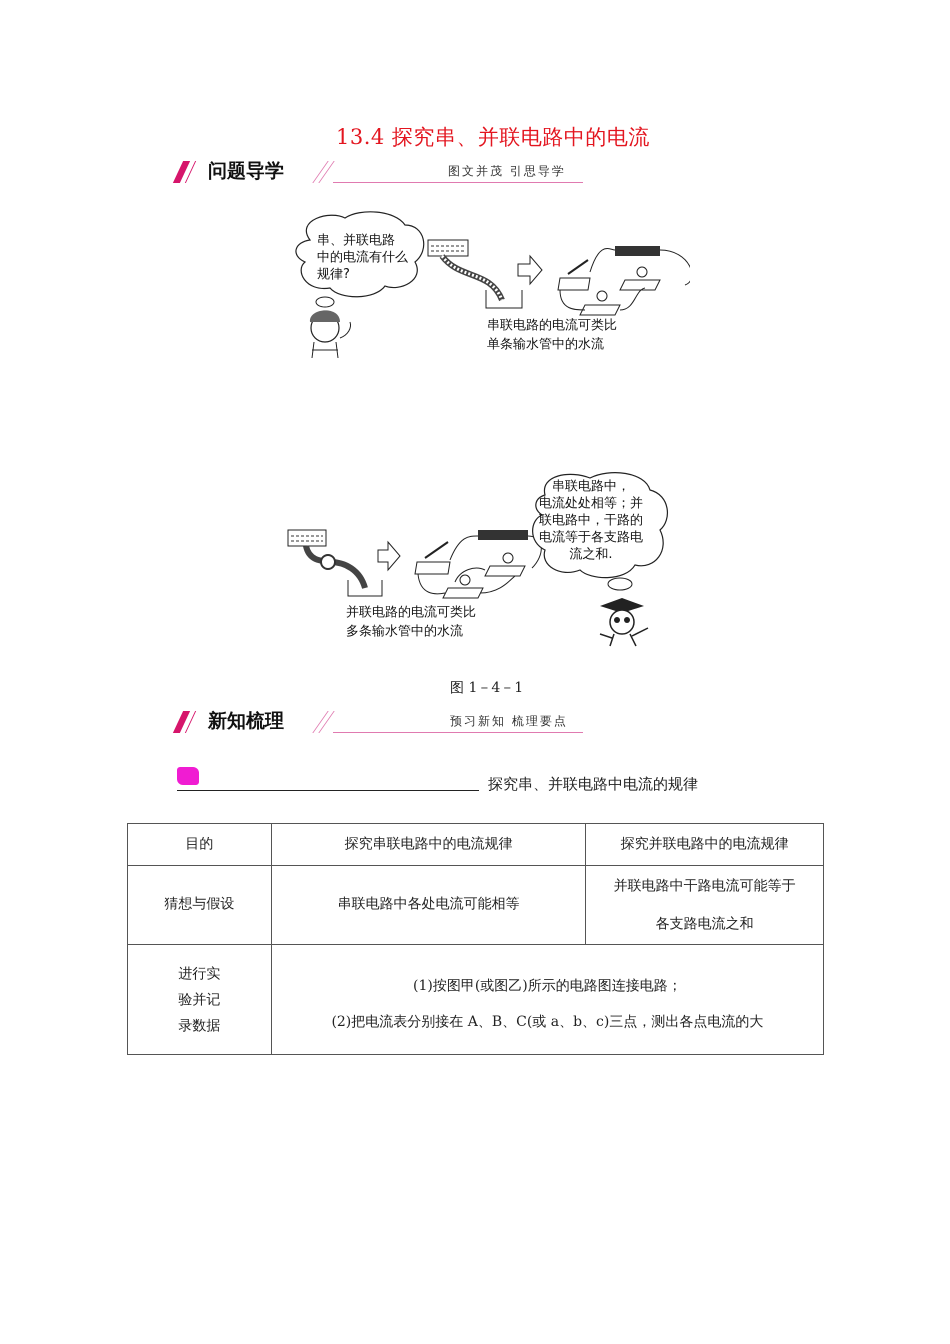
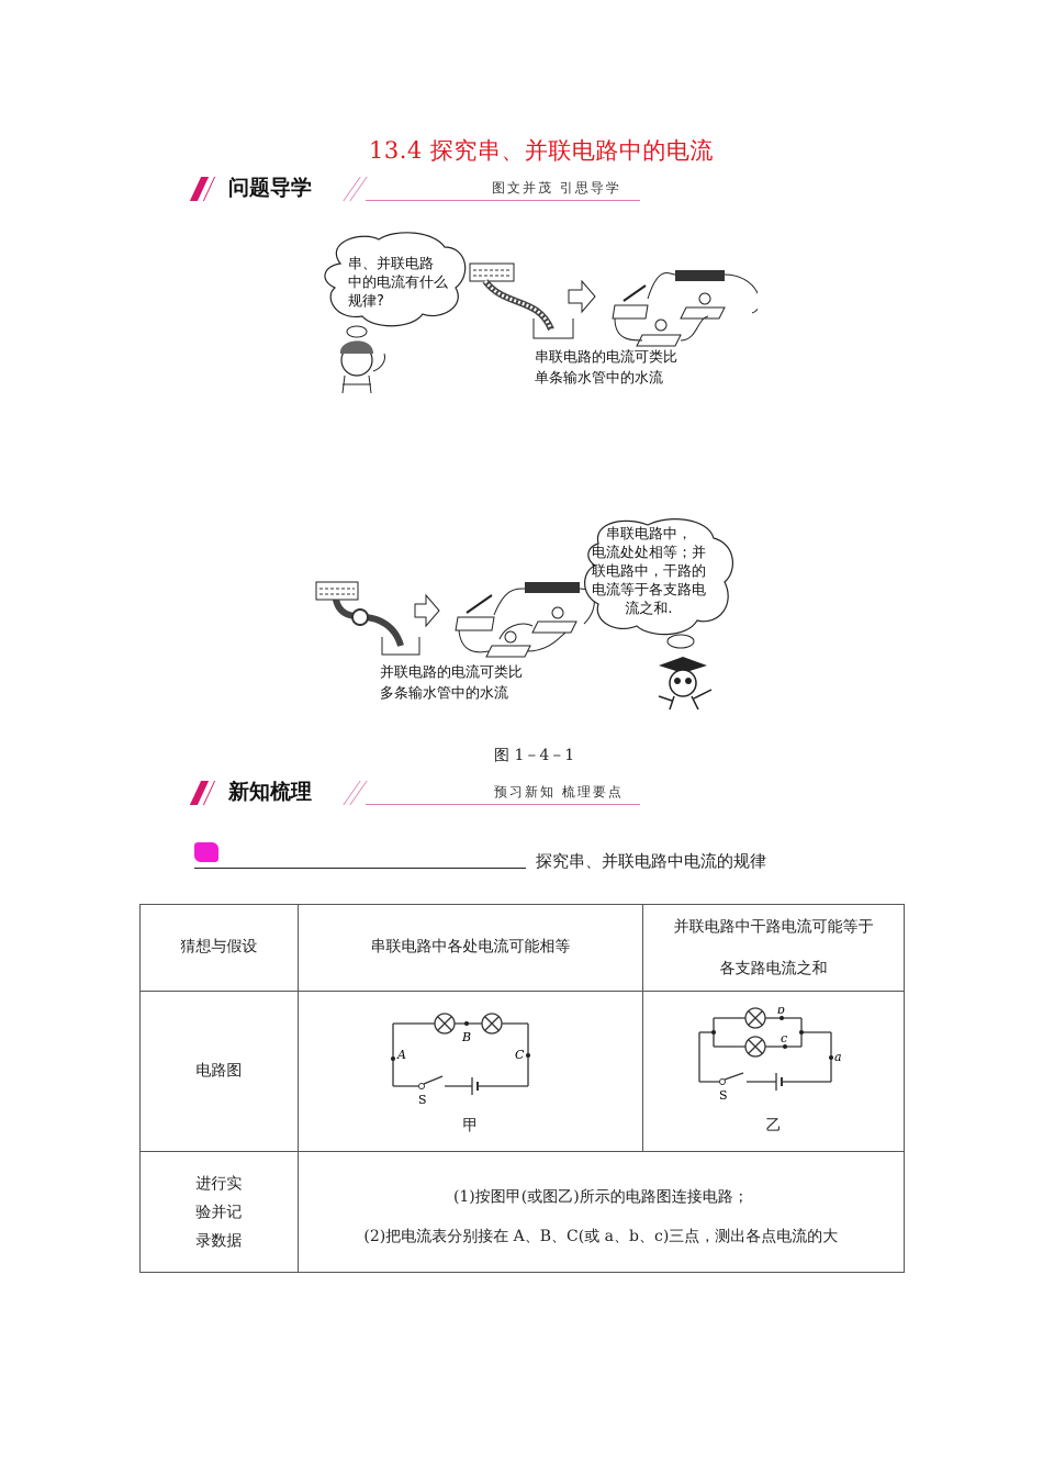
  13.4 探究串、并联电路中的电流
  问题导学
  图文并茂 引思导学
  串、并联电路
  中的电流有什么
  规律?
  串联电路的电流可类比
  单条输水管中的水流
  串联电路中，
  电流处处相等；并
  联电路中，干路的
  电流等于各支路电
  流之和.
  并联电路的电流可类比
  多条输水管中的水流
  图 1－4－1
  新知梳理
  预习新知 梳理要点
  探究串、并联电路中电流的规律
- 目的	探究串联电路中的电流规律	探究并联电路中的电流规律
  猜想与假设	串联电路中各处电流可能相等	并联电路中干路电流可能等于 各支路电流之和
+ 电路图	A B C S 甲	b c a S 乙
  进行实 验并记 录数据	(1)按图甲(或图乙)所示的电路图连接电路； (2)把电流表分别接在 A、B、C(或 a、b、c)三点，测出各点电流的大
